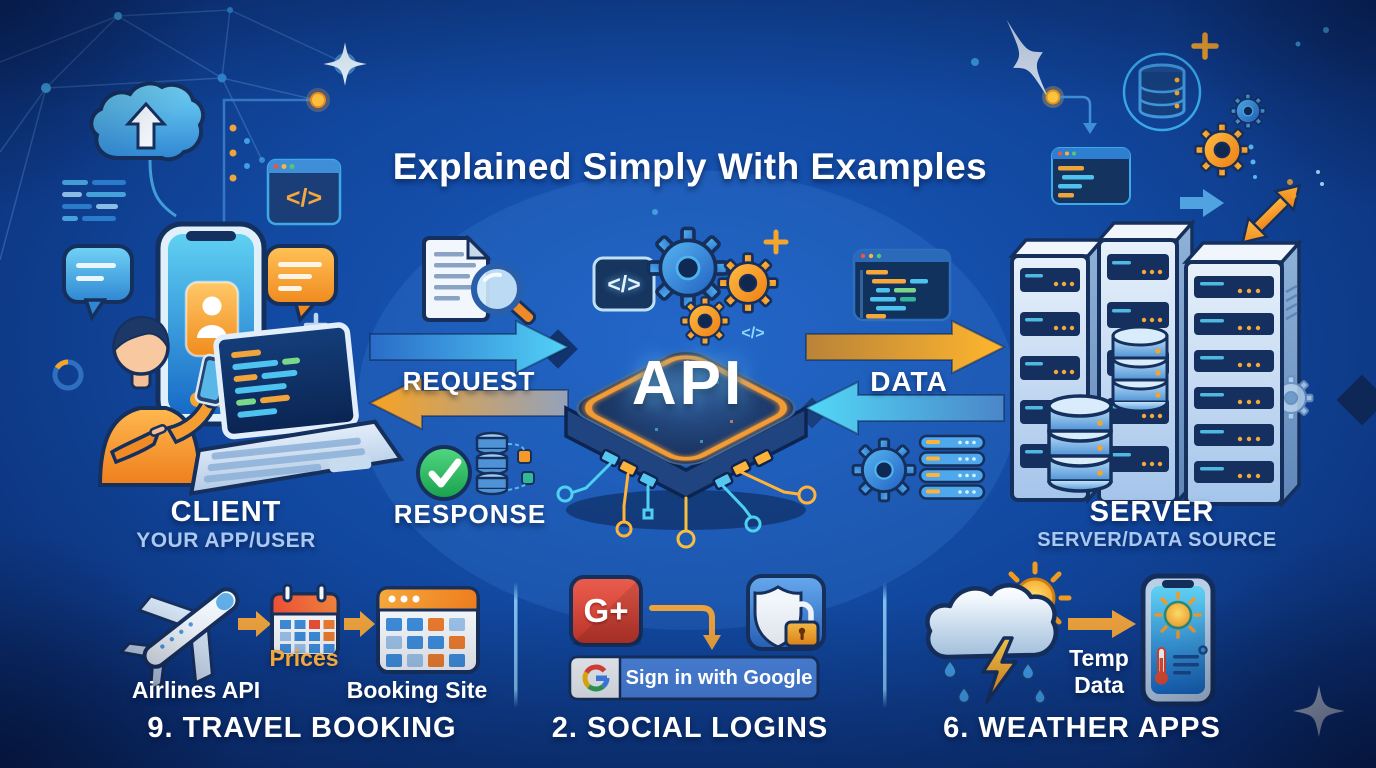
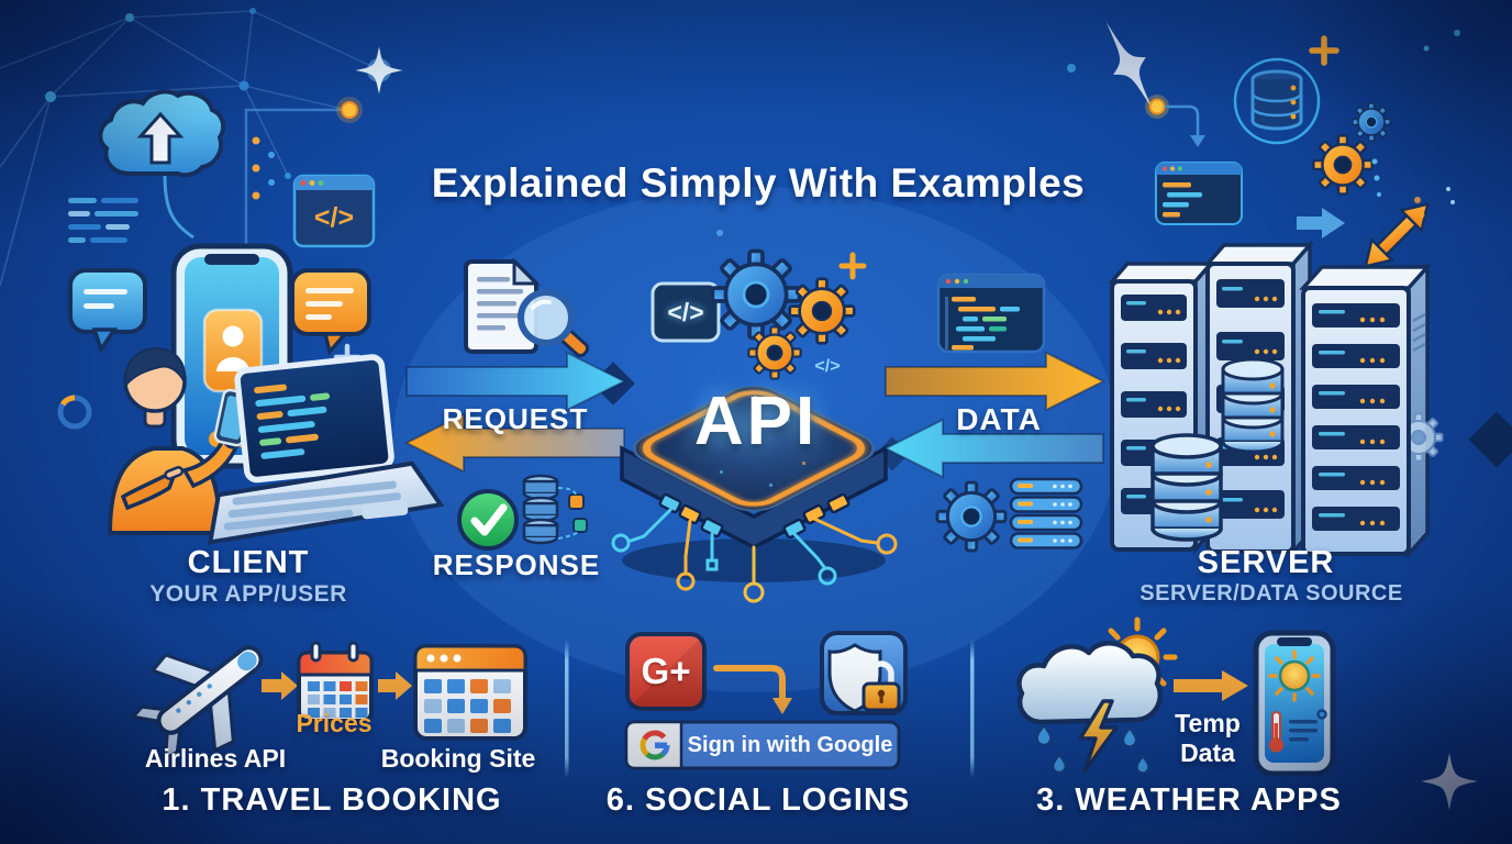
  Explained Simply With Examples
  </>
  </>
  </>
  REQUEST
  RESPONSE
  API
  DATA
  CLIENT
  YOUR APP/USER
  SERVER
  SERVER/DATA SOURCE
  Airlines API
  Prices
  Booking Site
- 9. TRAVEL BOOKING
+ 1. TRAVEL BOOKING
  G+
  Sign in with Google
- 2. SOCIAL LOGINS
+ 6. SOCIAL LOGINS
  Temp
  Data
- 6. WEATHER APPS
+ 3. WEATHER APPS
